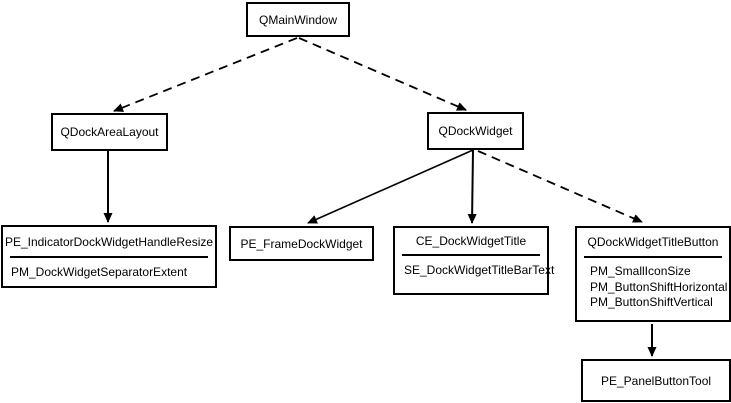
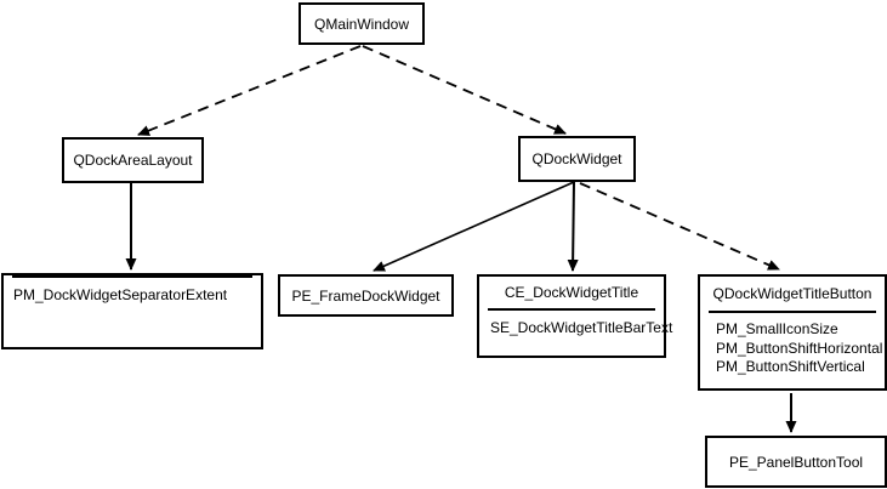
  QMainWindow
  QDockAreaLayout
  QDockWidget
- PE_IndicatorDockWidgetHandleResize
  PM_DockWidgetSeparatorExtent
  PE_FrameDockWidget
  CE_DockWidgetTitle
  SE_DockWidgetTitleBarText
  QDockWidgetTitleButton
  PM_SmallIconSize
  PM_ButtonShiftHorizontal
  PM_ButtonShiftVertical
  PE_PanelButtonTool
